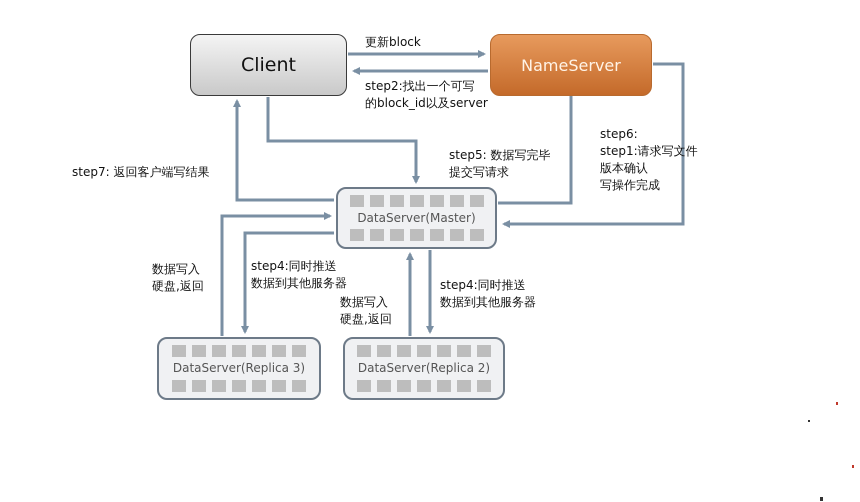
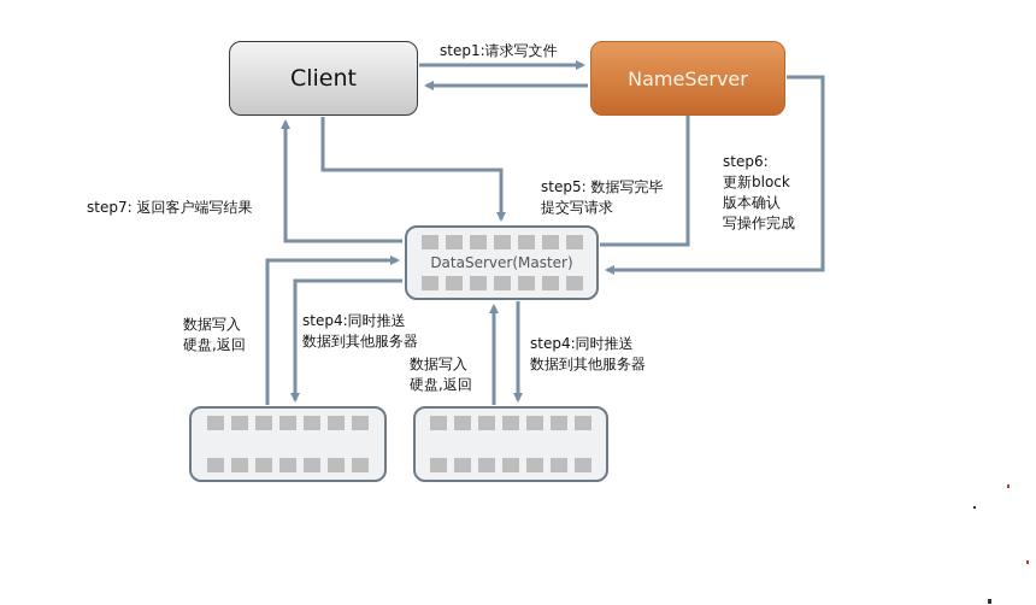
  Client
  NameServer
  DataServer(Master)
- DataServer(Replica 3)
- DataServer(Replica 2)
- 更新block
+ step1:请求写文件
- step2:找出一个可写
- 的block_id以及server
  step5: 数据写完毕
  提交写请求
  step6:
- step1:请求写文件
+ 更新block
  版本确认
  写操作完成
  step7: 返回客户端写结果
  数据写入
  硬盘,返回
  step4:同时推送
  数据到其他服务器
  数据写入
  硬盘,返回
  step4:同时推送
  数据到其他服务器
